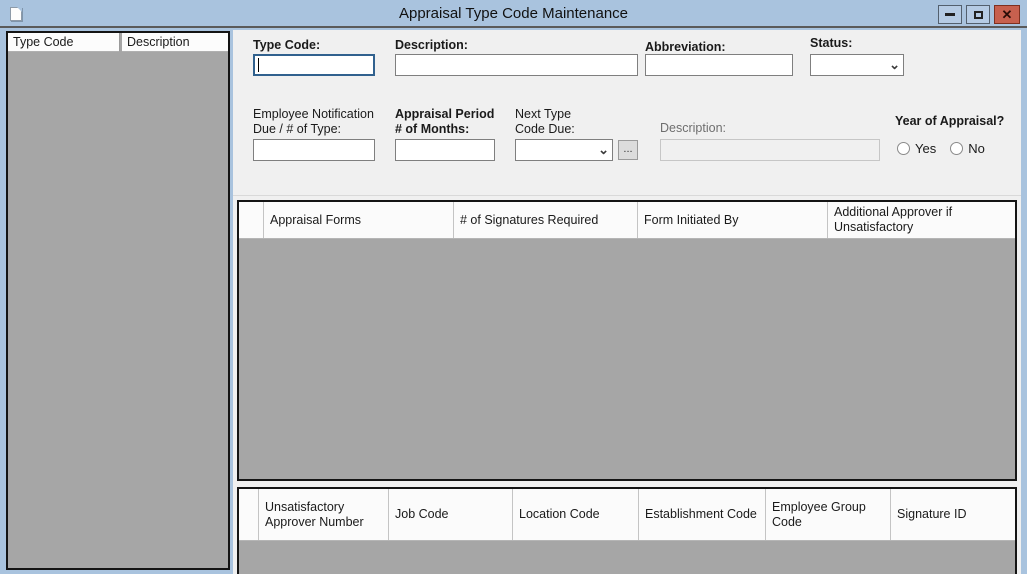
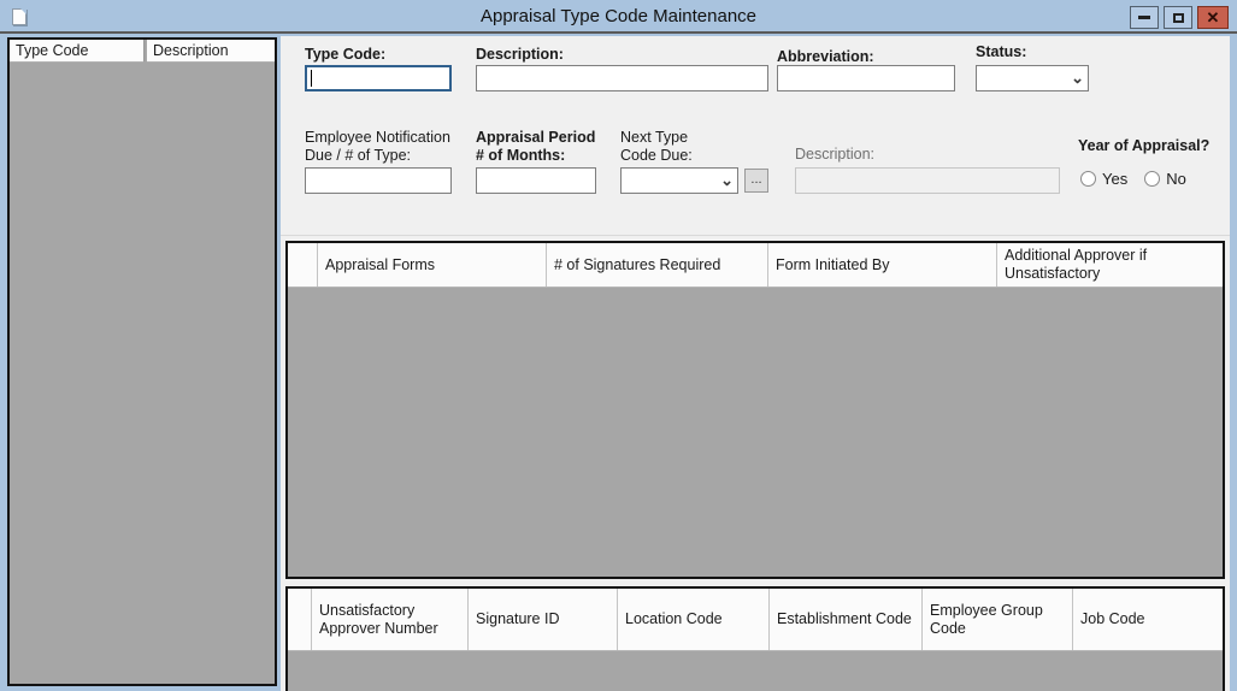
  Appraisal Type Code Maintenance
  ✕
  Type Code
  Description
  Type Code:
  Description:
  Abbreviation:
  Status:
  ⌄
  Employee Notification
  Due / # of Type:
  Appraisal Period
  # of Months:
  Next Type
  Code Due:
  ⌄
  ...
  Description:
  Year of Appraisal?
  Yes
  No
  Appraisal Forms
  # of Signatures Required
  Form Initiated By
  Additional Approver if Unsatisfactory
  Unsatisfactory Approver Number
- Job Code
+ Signature ID
  Location Code
  Establishment Code
  Employee Group Code
- Signature ID
+ Job Code
